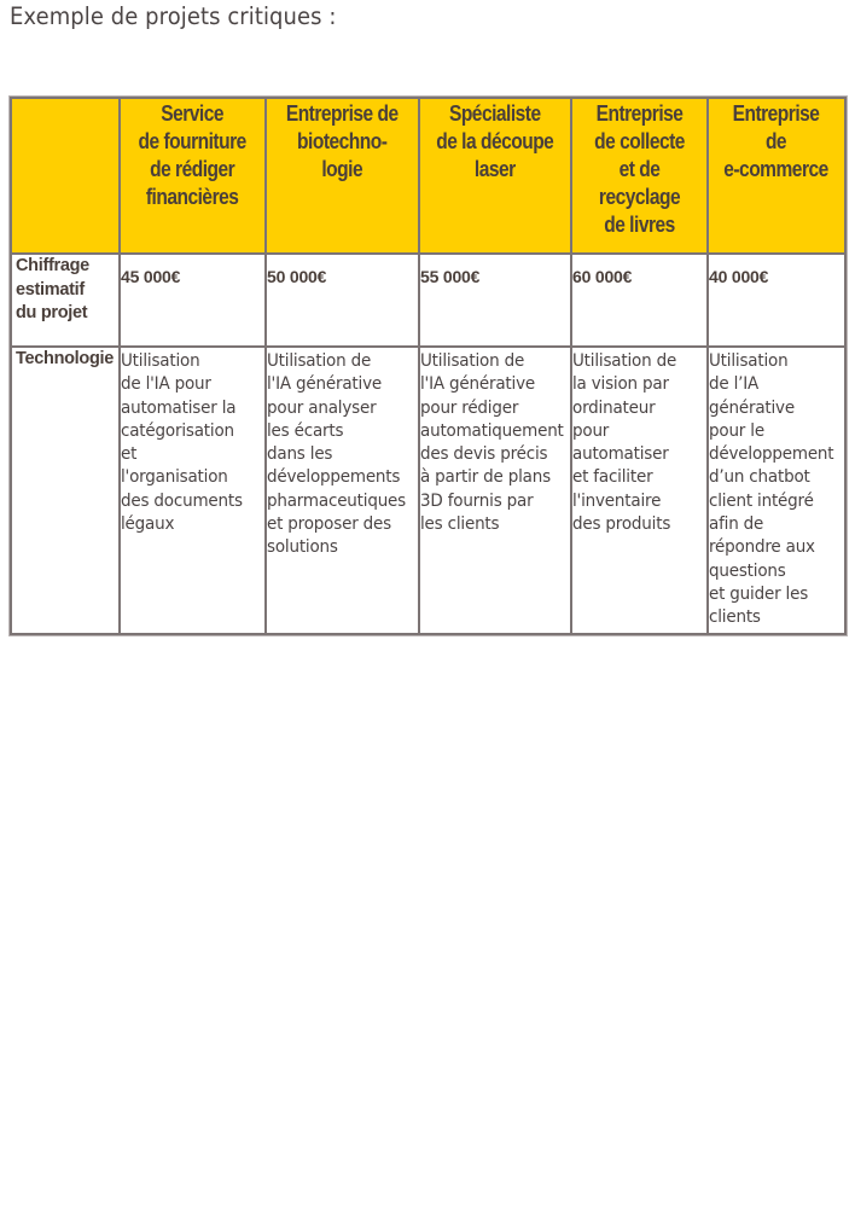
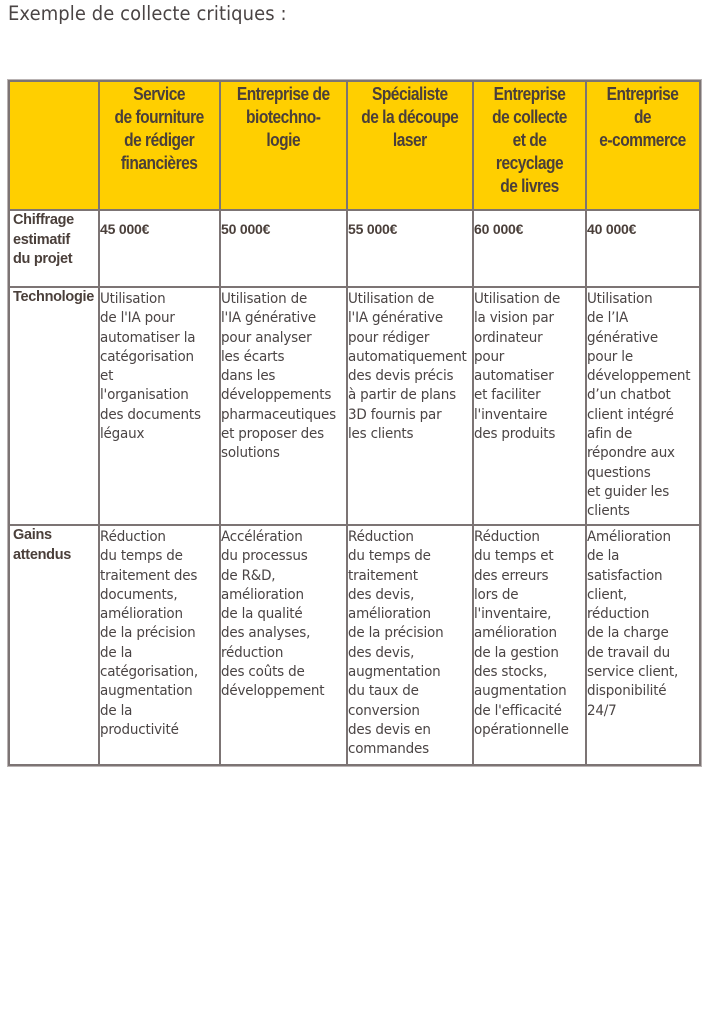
- Exemple de projets critiques :
+ Exemple de collecte critiques :
  	Service de fourniture de rédiger financières	Entreprise de biotechno- logie	Spécialiste de la découpe laser	Entreprise de collecte et de recyclage de livres	Entreprise de e-commerce
  Chiffrage estimatif du projet	45 000€	50 000€	55 000€	60 000€	40 000€
  Technologie	Utilisation de l'IA pour automatiser la catégorisation et l'organisation des documents légaux	Utilisation de l'IA générative pour analyser les écarts dans les développements pharmaceutiques et proposer des solutions	Utilisation de l'IA générative pour rédiger automatiquement des devis précis à partir de plans 3D fournis par les clients	Utilisation de la vision par ordinateur pour automatiser et faciliter l'inventaire des produits	Utilisation de l’IA générative pour le développement d’un chatbot client intégré afin de répondre aux questions et guider les clients
+ Gains attendus	Réduction du temps de traitement des documents, amélioration de la précision de la catégorisation, augmentation de la productivité	Accélération du processus de R&D, amélioration de la qualité des analyses, réduction des coûts de développement	Réduction du temps de traitement des devis, amélioration de la précision des devis, augmentation du taux de conversion des devis en commandes	Réduction du temps et des erreurs lors de l'inventaire, amélioration de la gestion des stocks, augmentation de l'efficacité opérationnelle	Amélioration de la satisfaction client, réduction de la charge de travail du service client, disponibilité 24/7
